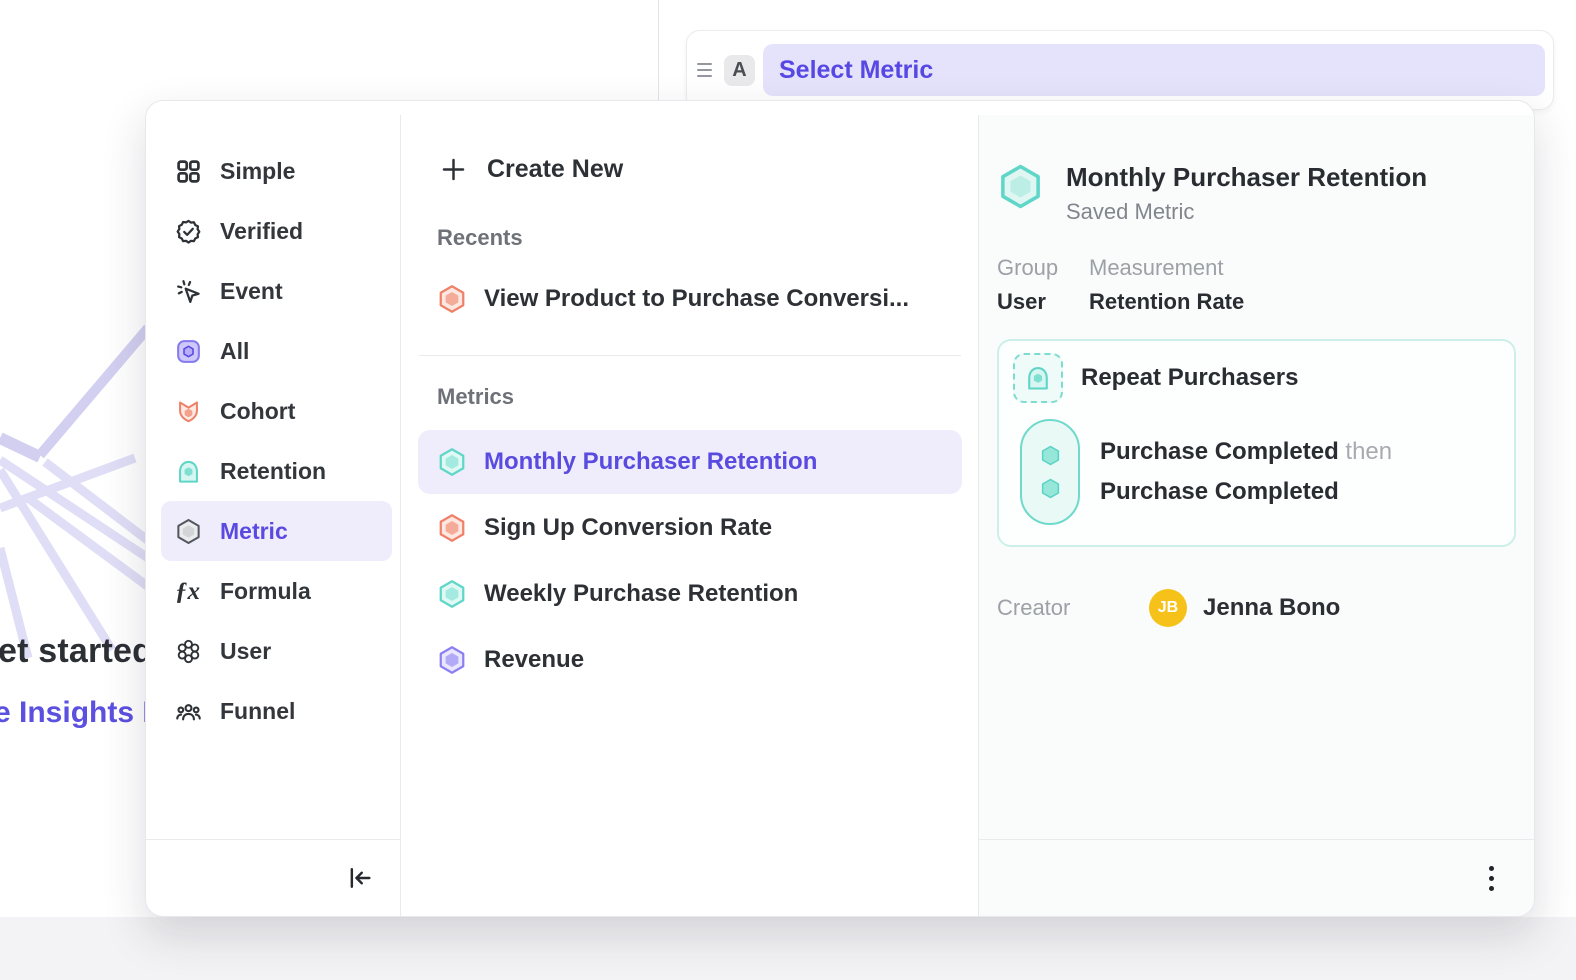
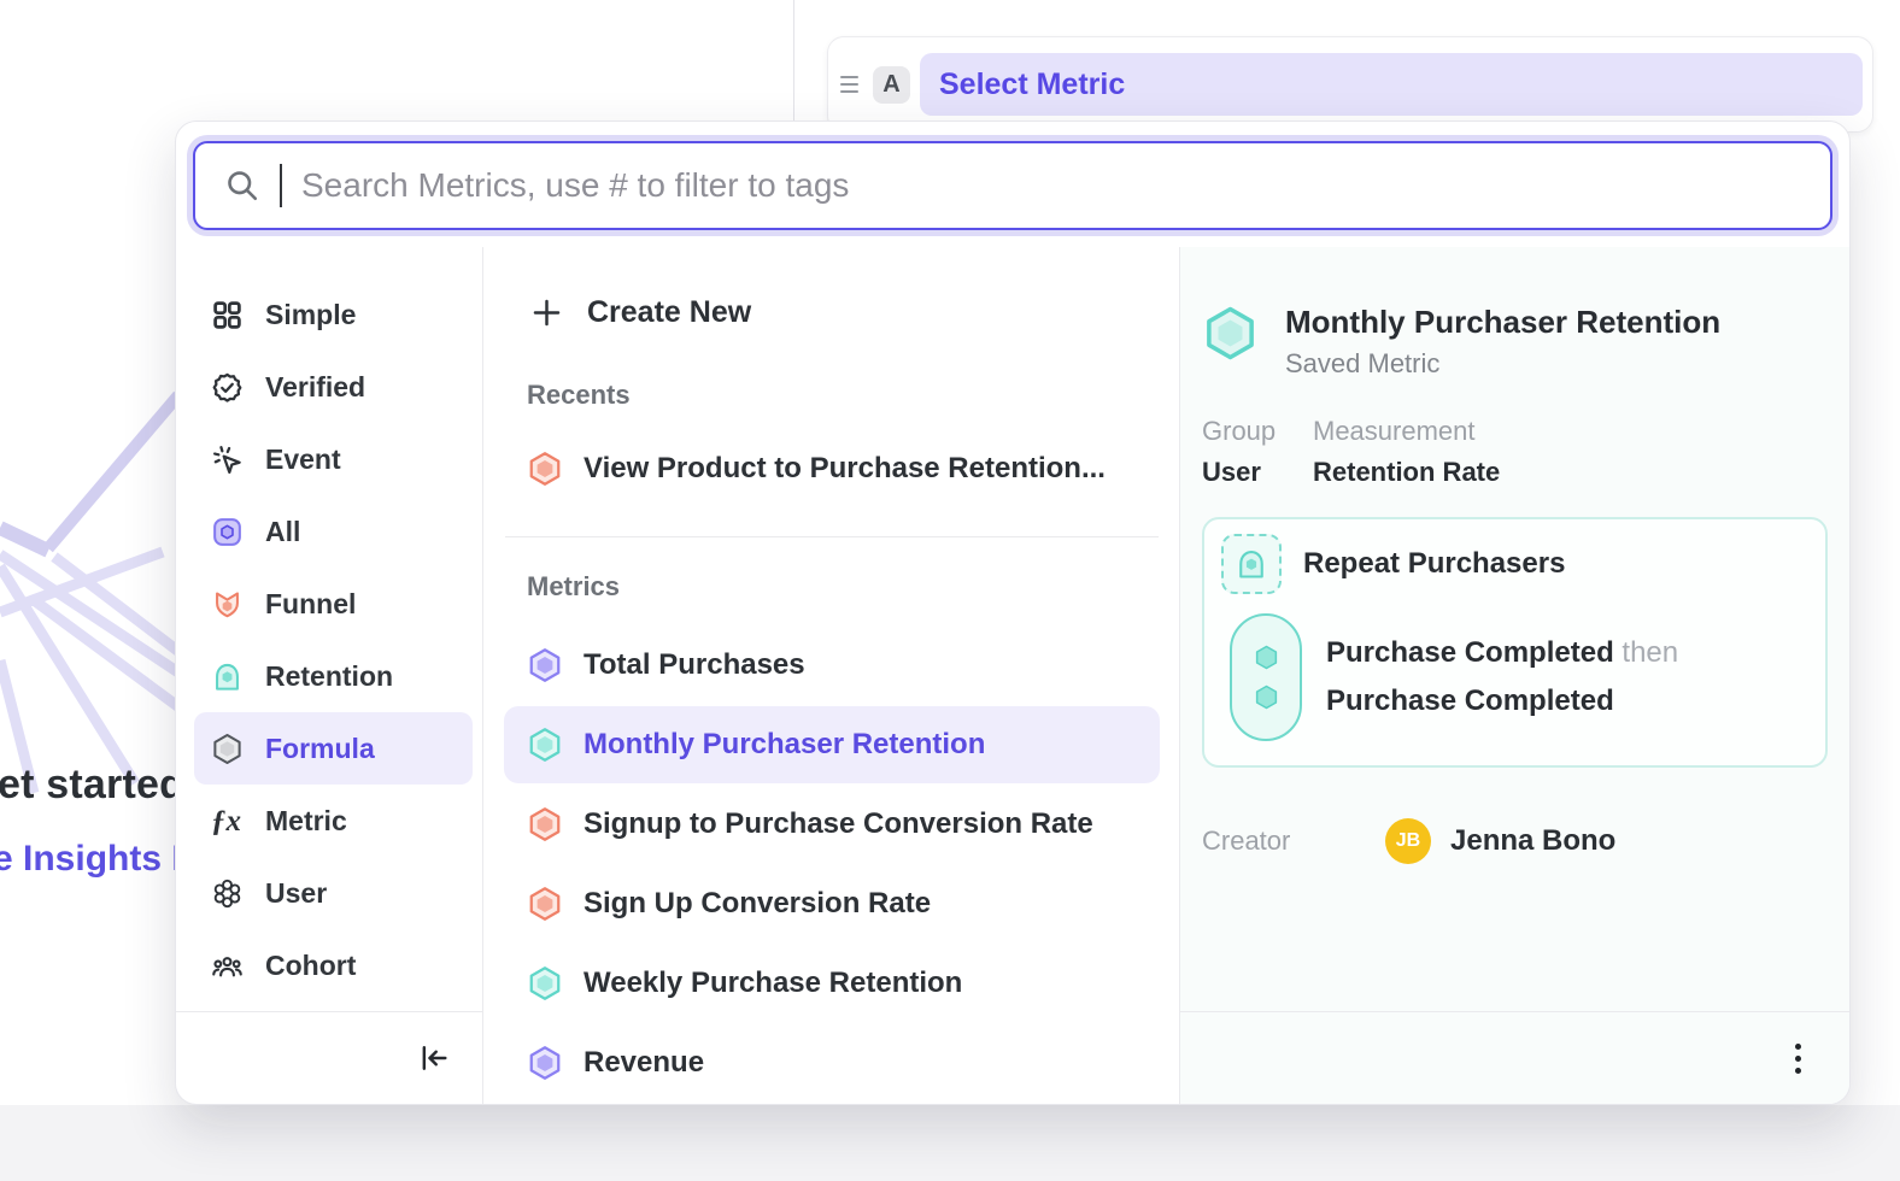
  et started
  e Insights
  A
  Select Metric
+ Search Metrics, use # to filter to tags
  Simple
  Verified
  Event
  All
- Cohort
+ Funnel
  Retention
- Metric
+ Formula
  ƒx
- Formula
+ Metric
  User
- Funnel
+ Cohort
  Create New
  Recents
- View Product to Purchase Conversi...
+ View Product to Purchase Retention...
  Metrics
+ Total Purchases
  Monthly Purchaser Retention
+ Signup to Purchase Conversion Rate
  Sign Up Conversion Rate
  Weekly Purchase Retention
  Revenue
  Monthly Purchaser Retention
  Saved Metric
  Group
  User
  Measurement
  Retention Rate
  Repeat Purchasers
  Purchase Completed then
  Purchase Completed
  Creator
  JB
  Jenna Bono
